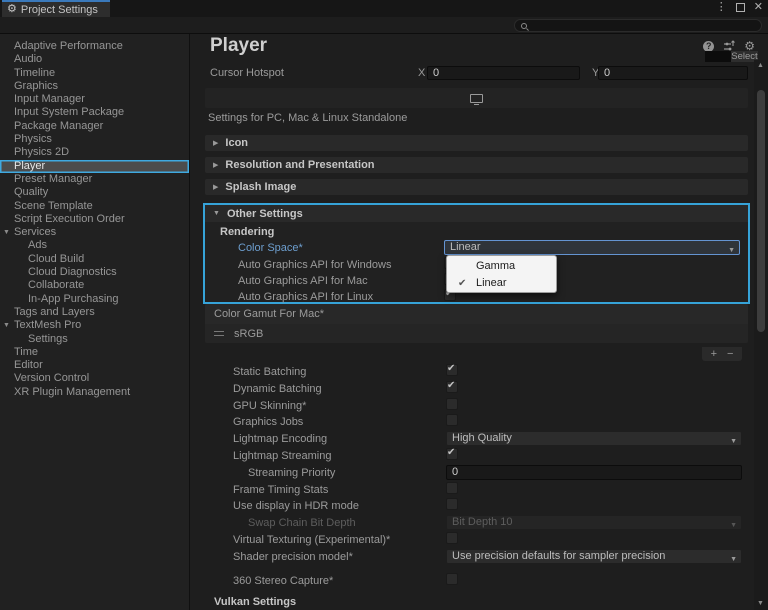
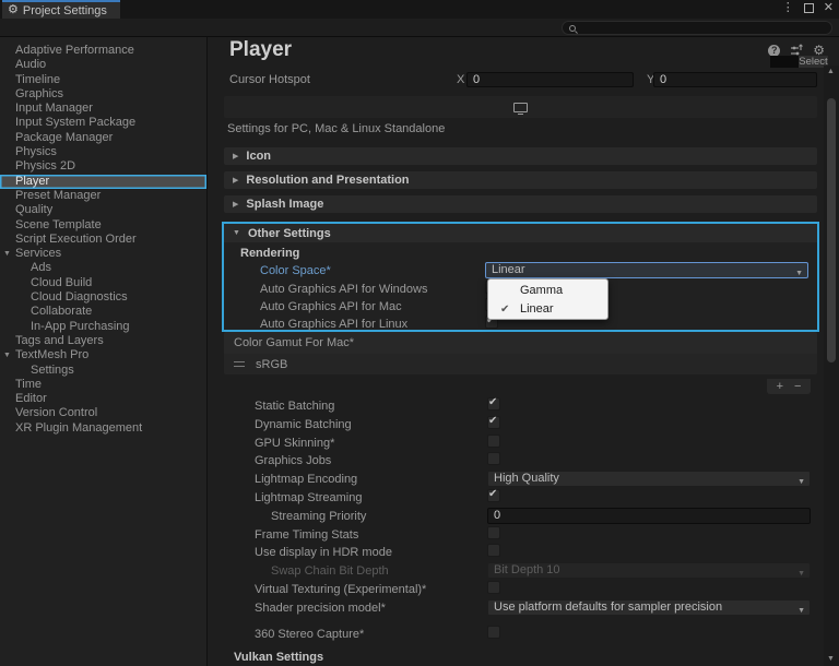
  ⚙
  Project Settings
  ⋮
  ✕
  Adaptive Performance
  Audio
  Timeline
  Graphics
  Input Manager
  Input System Package
  Package Manager
  Physics
  Physics 2D
  Player
  Preset Manager
  Quality
  Scene Template
  Script Execution Order
  Services
  Ads
  Cloud Build
  Cloud Diagnostics
  Collaborate
  In-App Purchasing
  Tags and Layers
  TextMesh Pro
  Settings
  Time
  Editor
  Version Control
  XR Plugin Management
  Player
  ?
  ⚙
  Select
  Cursor Hotspot
  X
  0
  Y
  0
  Settings for PC, Mac & Linux Standalone
  Icon
  Resolution and Presentation
  Splash Image
  Other Settings
  Rendering
  Color Space*
  Linear
  Auto Graphics API for Windows
  Auto Graphics API for Mac
  Auto Graphics API for Linux
  ✔
  Gamma
  ✔
  Linear
  Color Gamut For Mac*
  sRGB
  +
  −
  Static Batching
  ✔
  Dynamic Batching
  ✔
  GPU Skinning*
  Graphics Jobs
  Lightmap Encoding
  High Quality
  Lightmap Streaming
  ✔
  Streaming Priority
  0
  Frame Timing Stats
  Use display in HDR mode
  Swap Chain Bit Depth
  Bit Depth 10
  Virtual Texturing (Experimental)*
  Shader precision model*
- Use precision defaults for sampler precision
+ Use platform defaults for sampler precision
  360 Stereo Capture*
  Vulkan Settings
